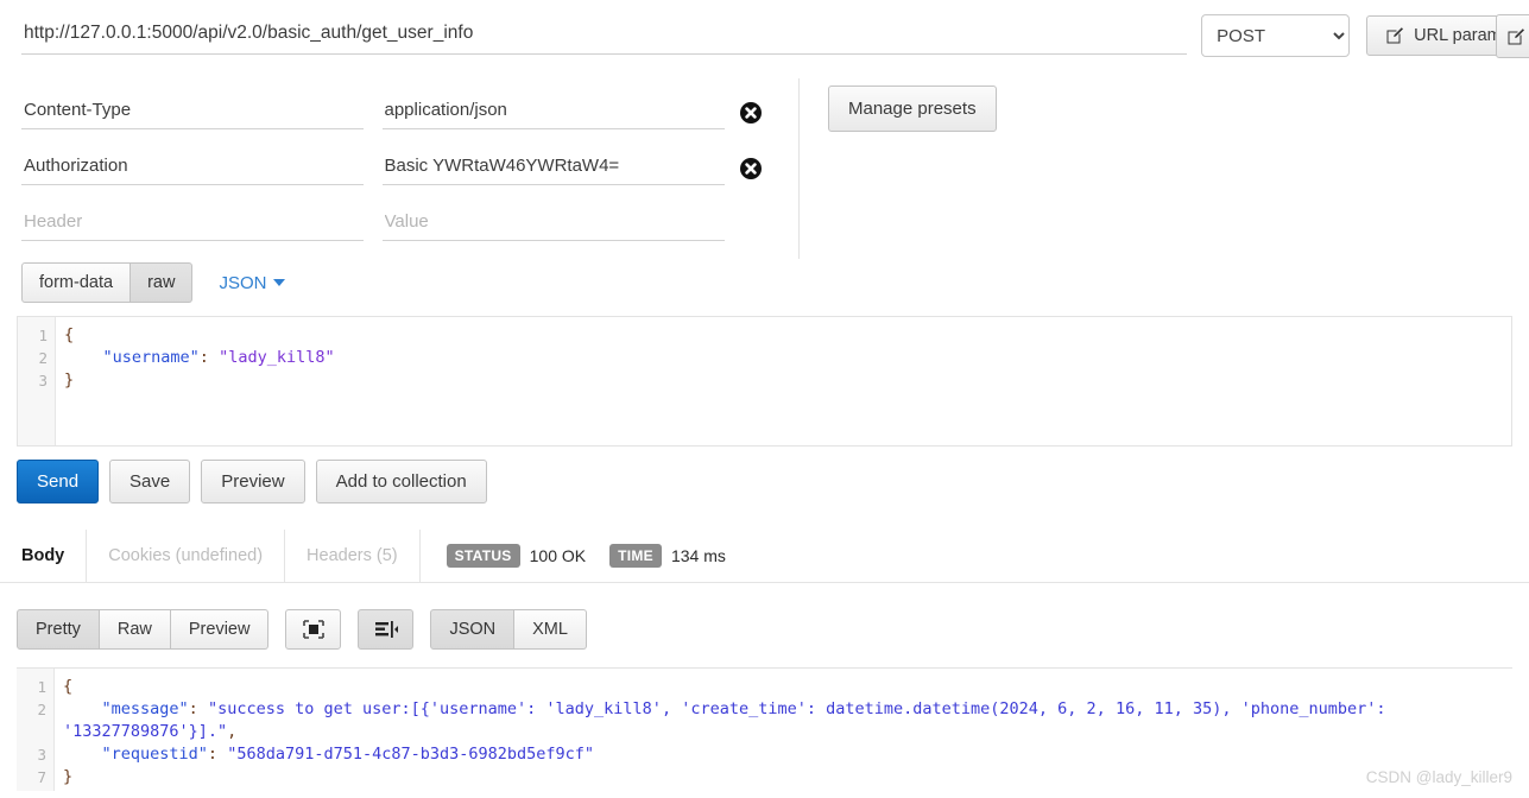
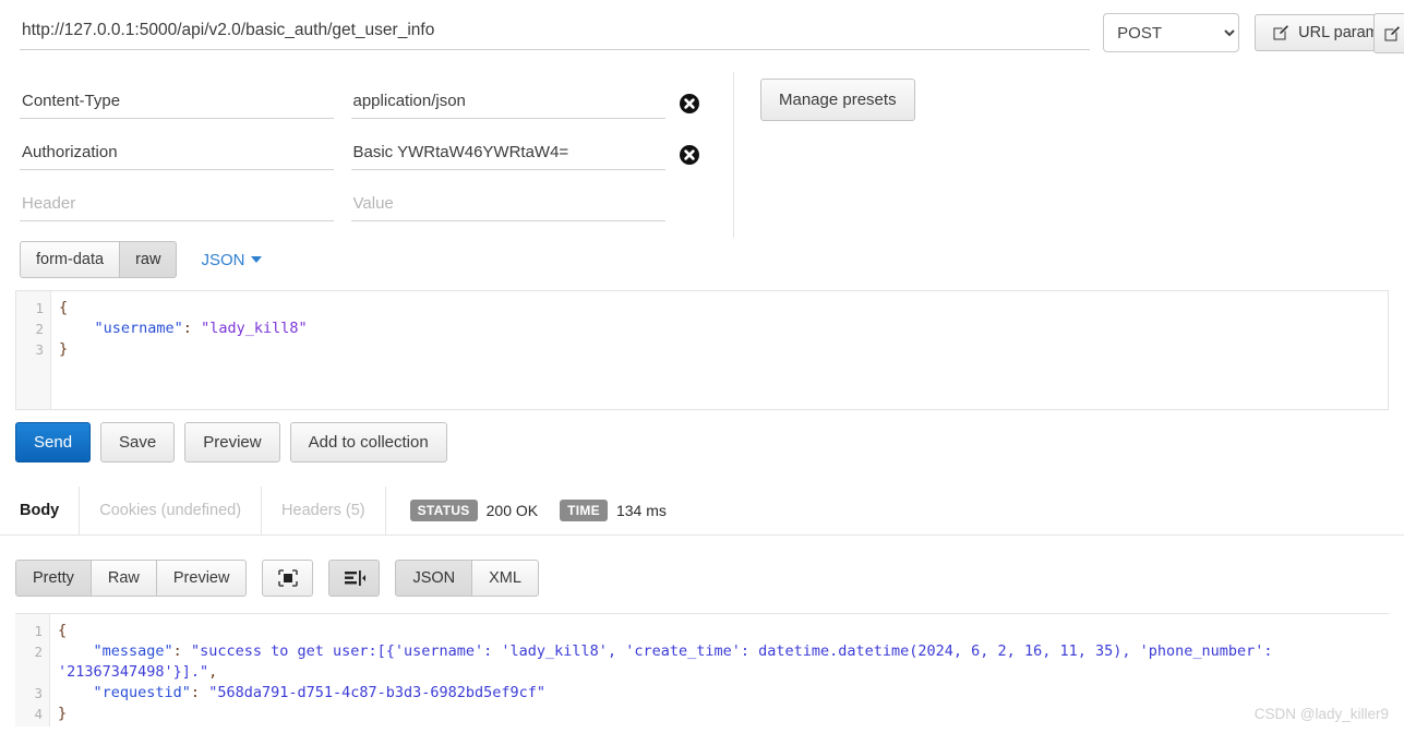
  http://127.0.0.1:5000/api/v2.0/basic_auth/get_user_info
  POST
  URL param
  Content-Type
  application/json
  Authorization
  Basic YWRtaW46YWRtaW4=
  Header
  Value
  Manage presets
  form-data
  raw
  JSON
  1
  2
  3
  {
  "username": "lady_kill8"
  }
  Send
  Save
  Preview
  Add to collection
  Body
  Cookies (undefined)
  Headers (5)
  STATUS
- 100 OK
+ 200 OK
  TIME
  134 ms
  Pretty
  Raw
  Preview
  JSON
  XML
  1
  2
  3
- 7
+ 4
  {
- "message": "success to get user:[{'username': 'lady_kill8', 'create_time': datetime.datetime(2024, 6, 2, 16, 11, 35), 'phone_number': '13327789876'}].",
+ "message": "success to get user:[{'username': 'lady_kill8', 'create_time': datetime.datetime(2024, 6, 2, 16, 11, 35), 'phone_number': '21367347498'}].",
  "requestid": "568da791-d751-4c87-b3d3-6982bd5ef9cf"
  }
  CSDN @lady_killer9
